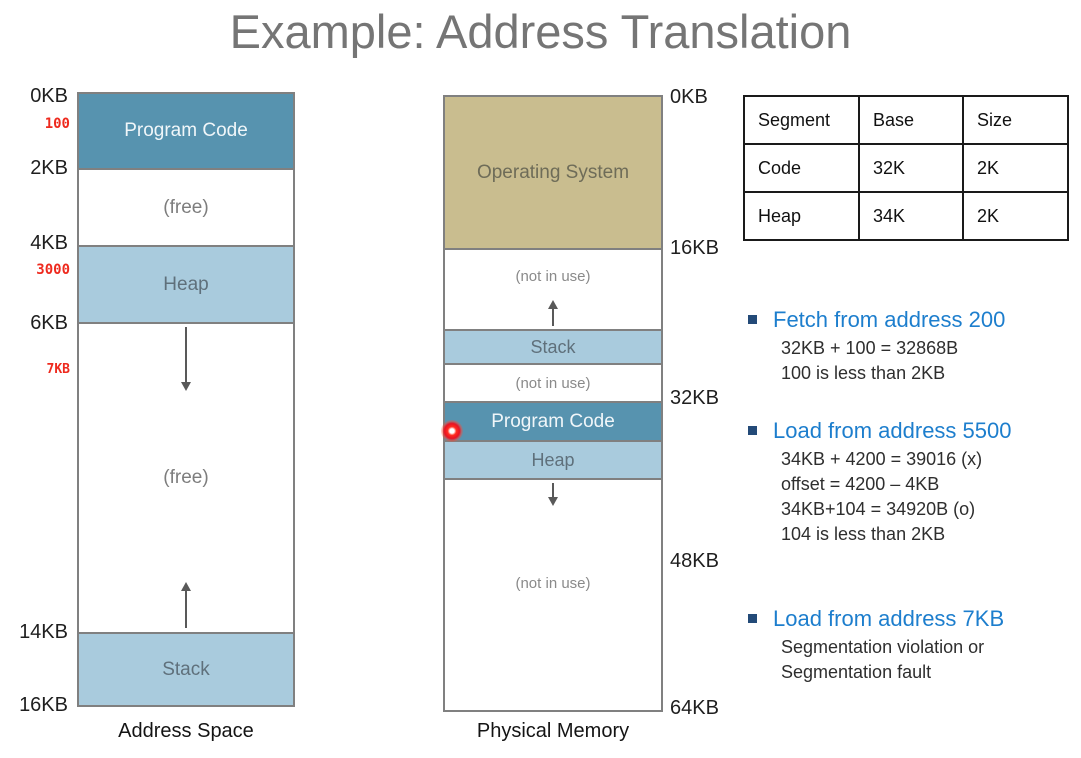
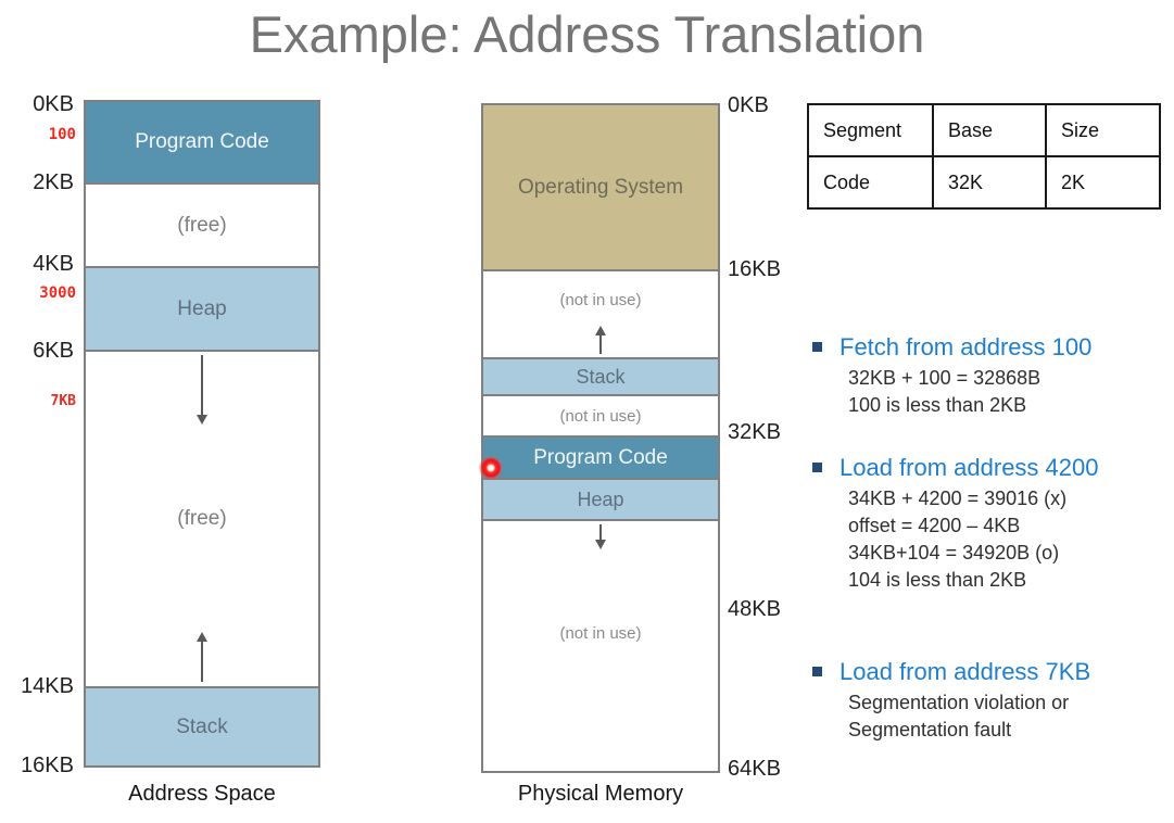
  Example: Address Translation
  0KB
  2KB
  4KB
  6KB
  14KB
  16KB
  100
  3000
  7KB
  Program Code
  (free)
  Heap
  (free)
  Stack
  Address Space
  0KB
  16KB
  32KB
  48KB
  64KB
  Operating System
  (not in use)
  Stack
  (not in use)
  Program Code
  Heap
  (not in use)
  Physical Memory
  Segment	Base	Size
  Code	32K	2K
- Heap	34K	2K
- Fetch from address 200
+ Fetch from address 100
  32KB + 100 = 32868B
  100 is less than 2KB
- Load from address 5500
+ Load from address 4200
  34KB + 4200 = 39016 (x)
  offset = 4200 – 4KB
  34KB+104 = 34920B (o)
  104 is less than 2KB
  Load from address 7KB
  Segmentation violation or
  Segmentation fault
